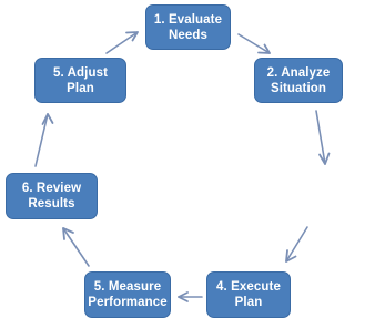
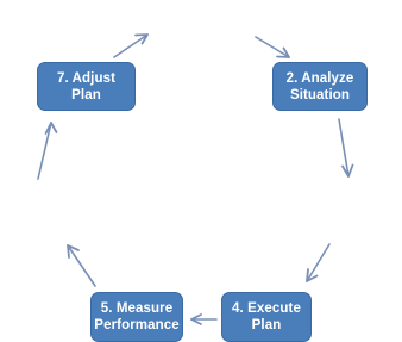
- 1. Evaluate
- Needs
  2. Analyze
  Situation
  4. Execute
  Plan
  5. Measure
  Performance
- 6. Review
- Results
- 5. Adjust Plan
+ 7. Adjust Plan
